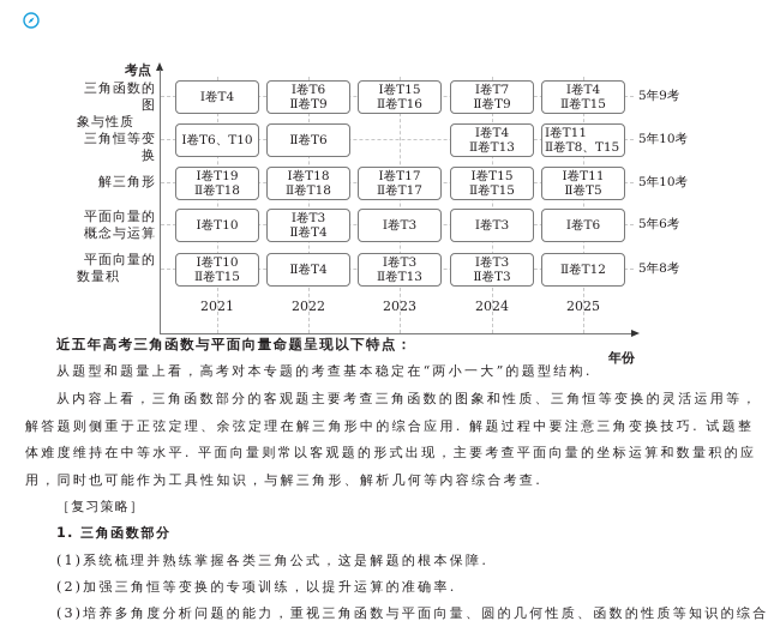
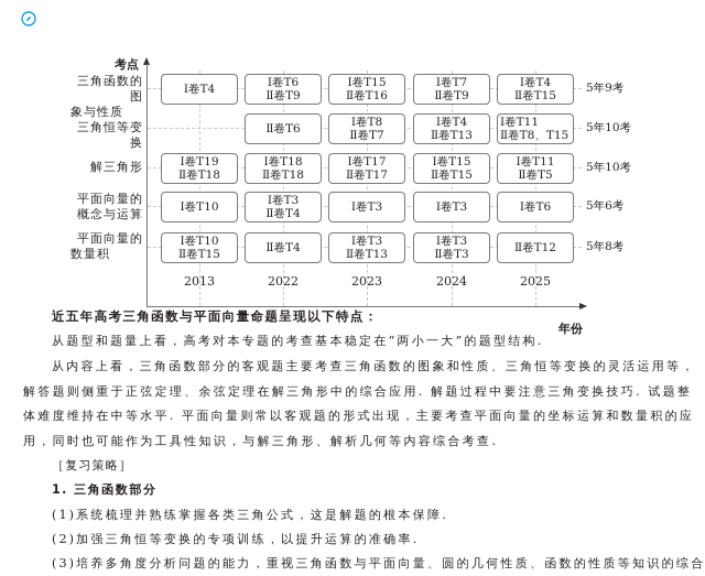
  考点
  年份
  三角函数的图
  象与性质
  三角恒等变换
  解三角形
  平面向量的
  概念与运算
  平面向量的
  数量积
  Ⅰ卷T4
  Ⅰ卷T6
  Ⅱ卷T9
  Ⅰ卷T15
  Ⅱ卷T16
  Ⅰ卷T7
  Ⅱ卷T9
  Ⅰ卷T4
  Ⅱ卷T15
  5年9考
- Ⅰ卷T6、T10
  Ⅱ卷T6
+ Ⅰ卷T8
+ Ⅱ卷T7
  Ⅰ卷T4
  Ⅱ卷T13
  Ⅰ卷T11
  Ⅱ卷T8、T15
  5年10考
  Ⅰ卷T19
  Ⅱ卷T18
  Ⅰ卷T18
  Ⅱ卷T18
  Ⅰ卷T17
  Ⅱ卷T17
  Ⅰ卷T15
  Ⅱ卷T15
  Ⅰ卷T11
  Ⅱ卷T5
  5年10考
  Ⅰ卷T10
  Ⅰ卷T3
  Ⅱ卷T4
  Ⅰ卷T3
  Ⅰ卷T3
  Ⅰ卷T6
  5年6考
  Ⅰ卷T10
  Ⅱ卷T15
  Ⅱ卷T4
  Ⅰ卷T3
  Ⅱ卷T13
  Ⅰ卷T3
  Ⅱ卷T3
  Ⅱ卷T12
  5年8考
- 2021
+ 2013
  2022
  2023
  2024
  2025
  近五年高考三角函数与平面向量命题呈现以下特点：
  从题型和题量上看，高考对本专题的考查基本稳定在“两小一大”的题型结构.
  从内容上看，三角函数部分的客观题主要考查三角函数的图象和性质、三角恒等变换的灵活运用等，
  解答题则侧重于正弦定理、余弦定理在解三角形中的综合应用. 解题过程中要注意三角变换技巧. 试题整
  体难度维持在中等水平. 平面向量则常以客观题的形式出现，主要考查平面向量的坐标运算和数量积的应
  用，同时也可能作为工具性知识，与解三角形、解析几何等内容综合考查.
  ［复习策略］
  1. 三角函数部分
  (1)系统梳理并熟练掌握各类三角公式，这是解题的根本保障.
  (2)加强三角恒等变换的专项训练，以提升运算的准确率.
  (3)培养多角度分析问题的能力，重视三角函数与平面向量、圆的几何性质、函数的性质等知识的综合
